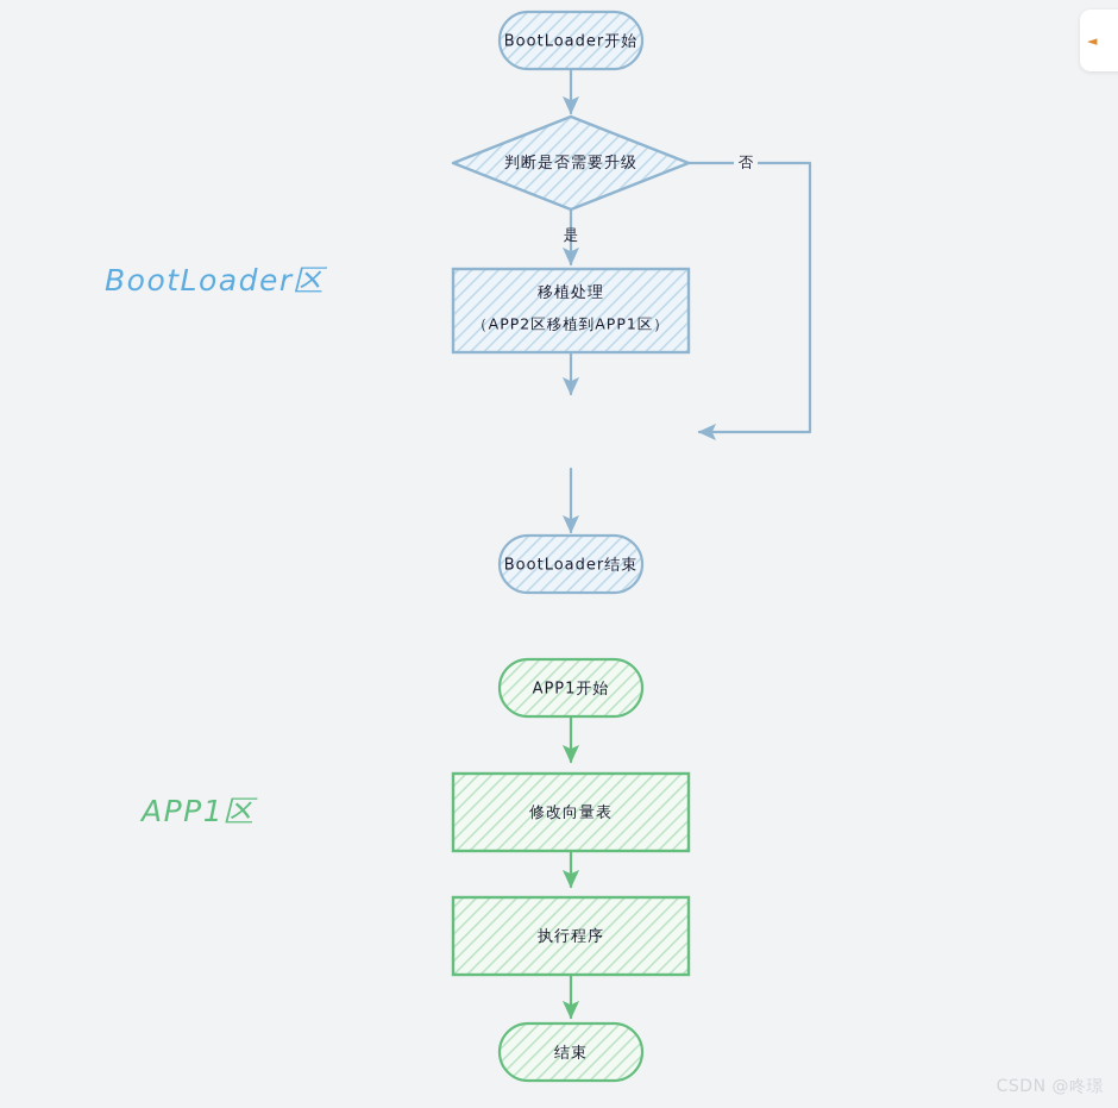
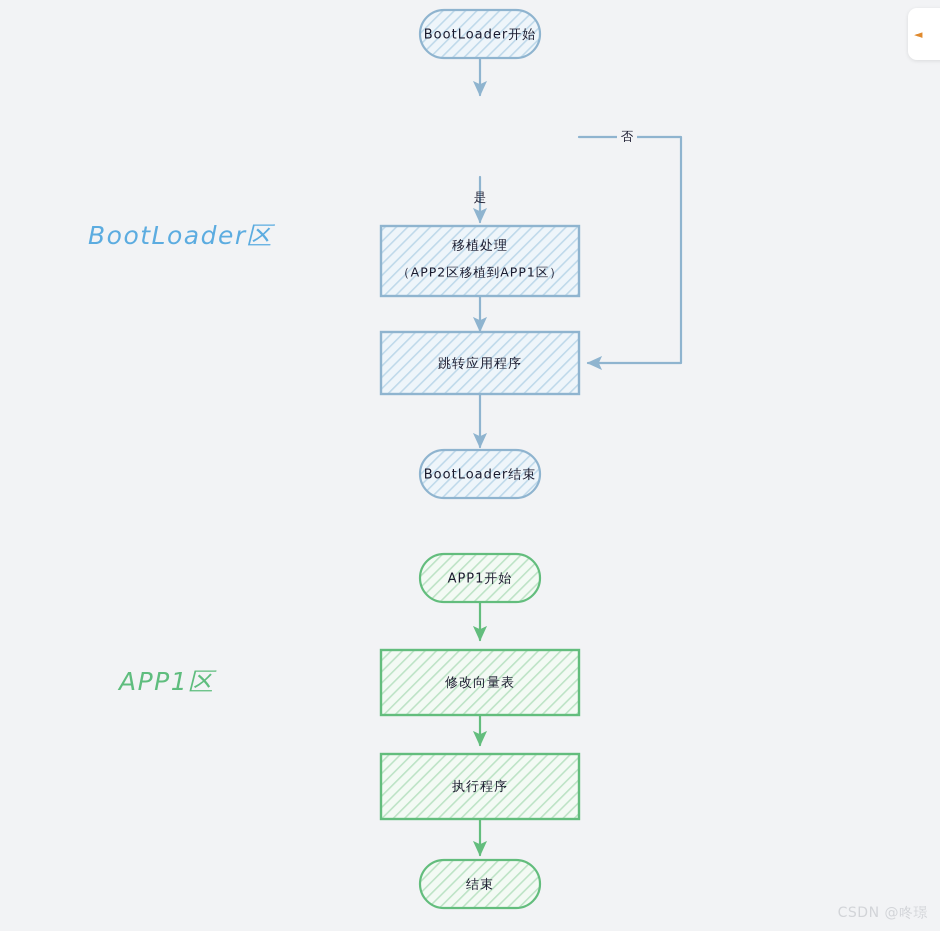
  BootLoader开始
- 判断是否需要升级
  是
  否
  移植处理
  （APP2区移植到APP1区）
+ 跳转应用程序
  BootLoader结束
  APP1开始
  修改向量表
  执行程序
  结束
  BootLoader区
  APP1区
  ◄
  CSDN @咚璟
